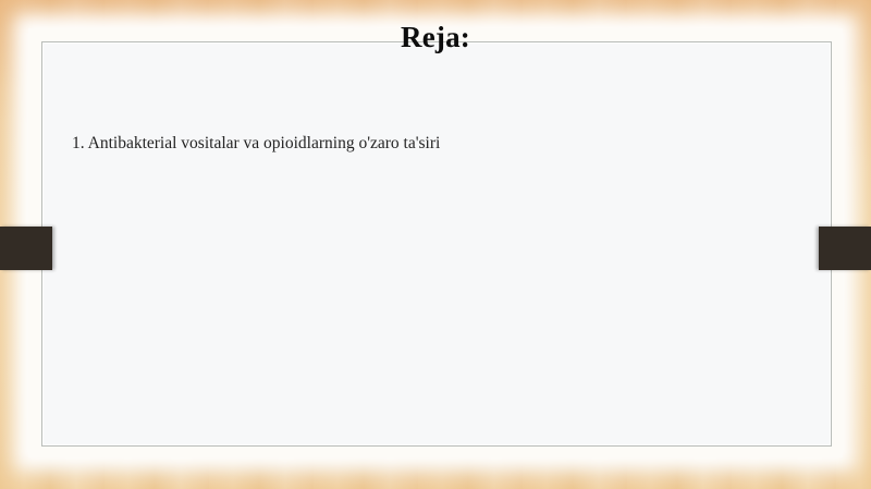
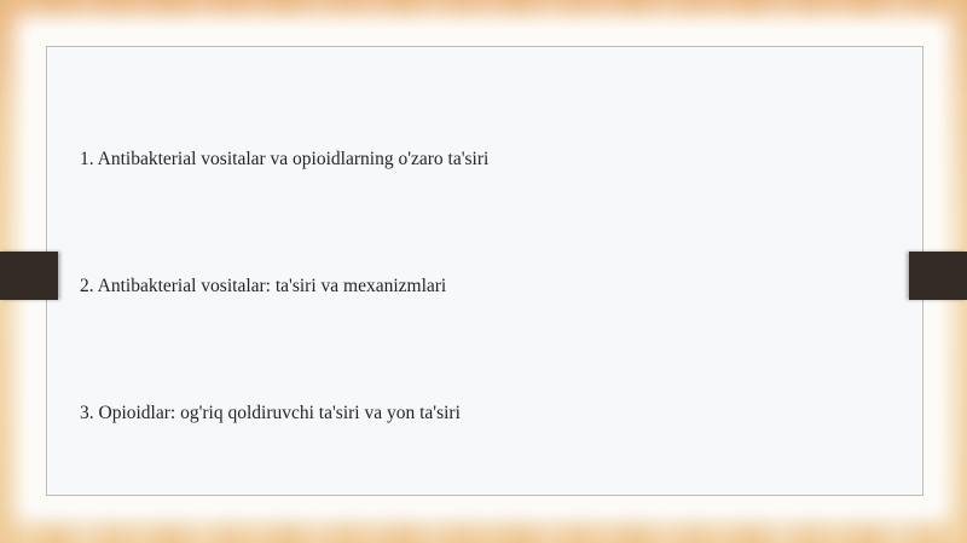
- Reja:
  1. Antibakterial vositalar va opioidlarning o'zaro ta'siri
+ 2. Antibakterial vositalar: ta'siri va mexanizmlari
+ 3. Opioidlar: og'riq qoldiruvchi ta'siri va yon ta'siri
